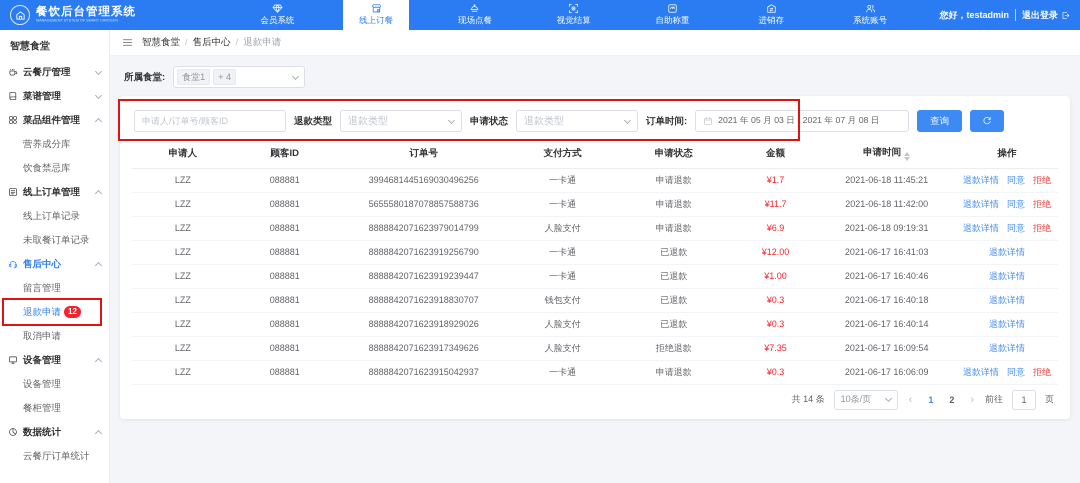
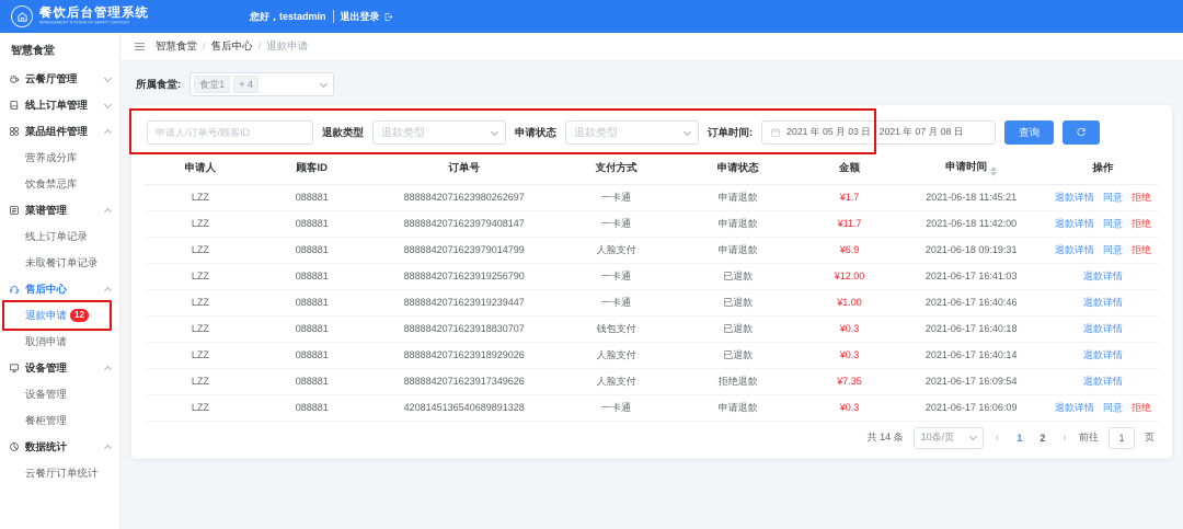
  餐饮后台管理系统
- 会员系统
- 线上订餐
- 现场点餐
- 视觉结算
- 自助称重
- 进销存
- 系统账号
  您好，testadmin
  退出登录
  智慧食堂
  云餐厅管理
- 菜谱管理
+ 线上订单管理
  菜品组件管理
  营养成分库
  饮食禁忌库
- 线上订单管理
+ 菜谱管理
  线上订单记录
  未取餐订单记录
  售后中心
- 留言管理
  退款申请
  12
  取消申请
  设备管理
  设备管理
  餐柜管理
  数据统计
  云餐厅订单统计
  智慧食堂
  /
  售后中心
  /
  退款申请
  所属食堂:
  食堂1
  + 4
  申请人/订单号/顾客ID
  退款类型
  退款类型
  申请状态
  退款类型
  订单时间:
  2021 年 05 月 03 日 - 2021 年 07 月 08 日
  查询
  申请人	顾客ID	订单号	支付方式	申请状态	金额	申请时间	操作
- LZZ	088881	3994681445169030496256	一卡通	申请退款	¥1.7	2021-06-18 11:45:21	退款详情 同意 拒绝
+ LZZ	088881	8888842071623980262697	一卡通	申请退款	¥1.7	2021-06-18 11:45:21	退款详情 同意 拒绝
- LZZ	088881	5655580187078857588736	一卡通	申请退款	¥11.7	2021-06-18 11:42:00	退款详情 同意 拒绝
+ LZZ	088881	8888842071623979408147	一卡通	申请退款	¥11.7	2021-06-18 11:42:00	退款详情 同意 拒绝
  LZZ	088881	8888842071623979014799	人脸支付	申请退款	¥6.9	2021-06-18 09:19:31	退款详情 同意 拒绝
  LZZ	088881	8888842071623919256790	一卡通	已退款	¥12.00	2021-06-17 16:41:03	退款详情
  LZZ	088881	8888842071623919239447	一卡通	已退款	¥1.00	2021-06-17 16:40:46	退款详情
  LZZ	088881	8888842071623918830707	钱包支付	已退款	¥0.3	2021-06-17 16:40:18	退款详情
  LZZ	088881	8888842071623918929026	人脸支付	已退款	¥0.3	2021-06-17 16:40:14	退款详情
  LZZ	088881	8888842071623917349626	人脸支付	拒绝退款	¥7.35	2021-06-17 16:09:54	退款详情
- LZZ	088881	8888842071623915042937	一卡通	申请退款	¥0.3	2021-06-17 16:06:09	退款详情 同意 拒绝
+ LZZ	088881	4208145136540689891328	一卡通	申请退款	¥0.3	2021-06-17 16:06:09	退款详情 同意 拒绝
  共 14 条
  10条/页
  ‹
  1
  2
  ›
  前往
  1
  页
